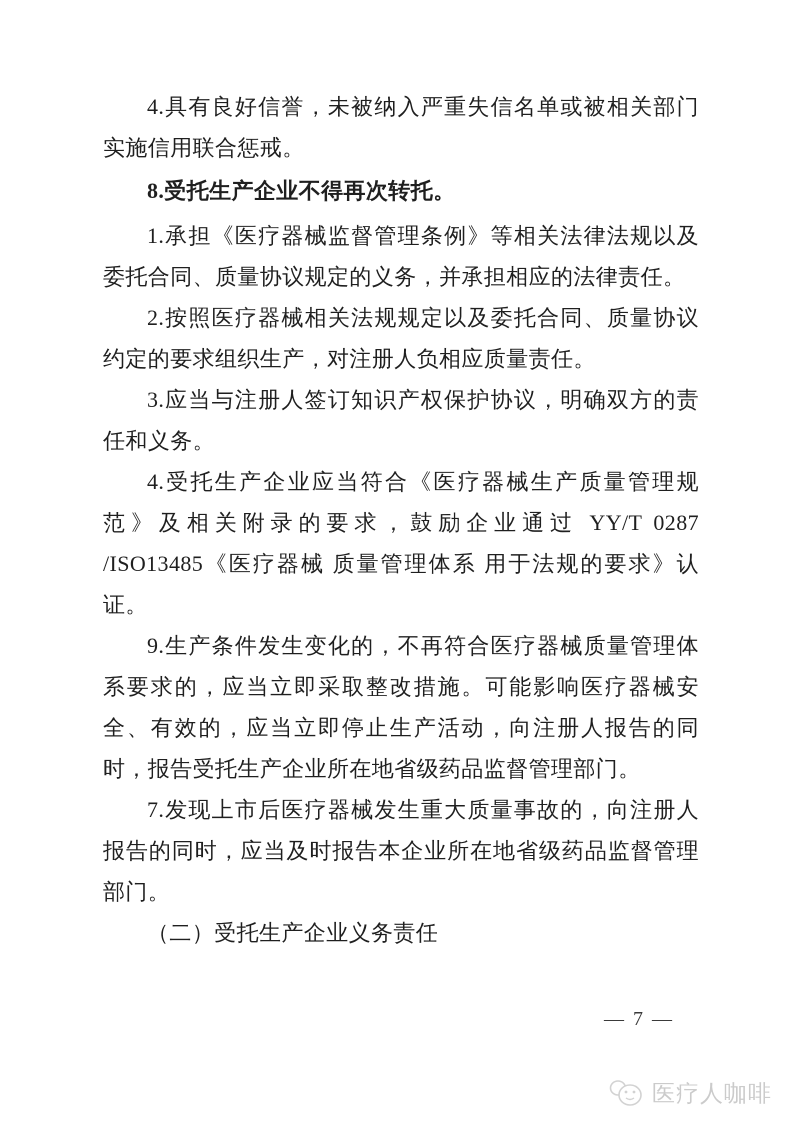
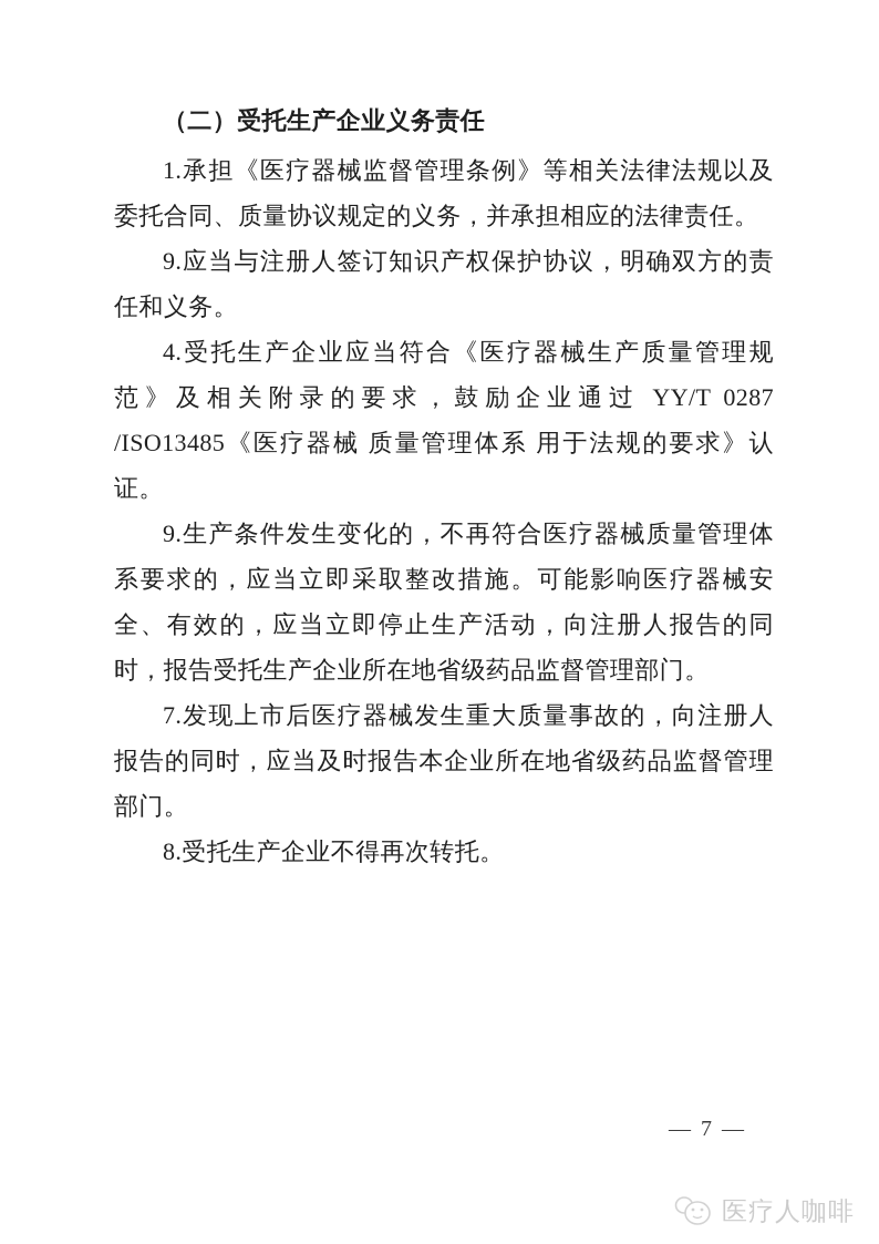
- 4.具有良好信誉，未被纳入严重失信名单或被相关部门实施信用联合惩戒。
- 8.受托生产企业不得再次转托。
+ （二）受托生产企业义务责任
  1.承担《医疗器械监督管理条例》等相关法律法规以及委托合同、质量协议规定的义务，并承担相应的法律责任。
- 2.按照医疗器械相关法规规定以及委托合同、质量协议约定的要求组织生产，对注册人负相应质量责任。
- 3.应当与注册人签订知识产权保护协议，明确双方的责任和义务。
+ 9.应当与注册人签订知识产权保护协议，明确双方的责任和义务。
  4.受托生产企业应当符合《医疗器械生产质量管理规范》及相关附录的要求，鼓励企业通过 YY/T 0287 /ISO13485《医疗器械 质量管理体系 用于法规的要求》认证。
  9.生产条件发生变化的，不再符合医疗器械质量管理体系要求的，应当立即采取整改措施。可能影响医疗器械安全、有效的，应当立即停止生产活动，向注册人报告的同时，报告受托生产企业所在地省级药品监督管理部门。
  7.发现上市后医疗器械发生重大质量事故的，向注册人报告的同时，应当及时报告本企业所在地省级药品监督管理部门。
- （二）受托生产企业义务责任
+ 8.受托生产企业不得再次转托。
  — 7 —
  医疗人咖啡
